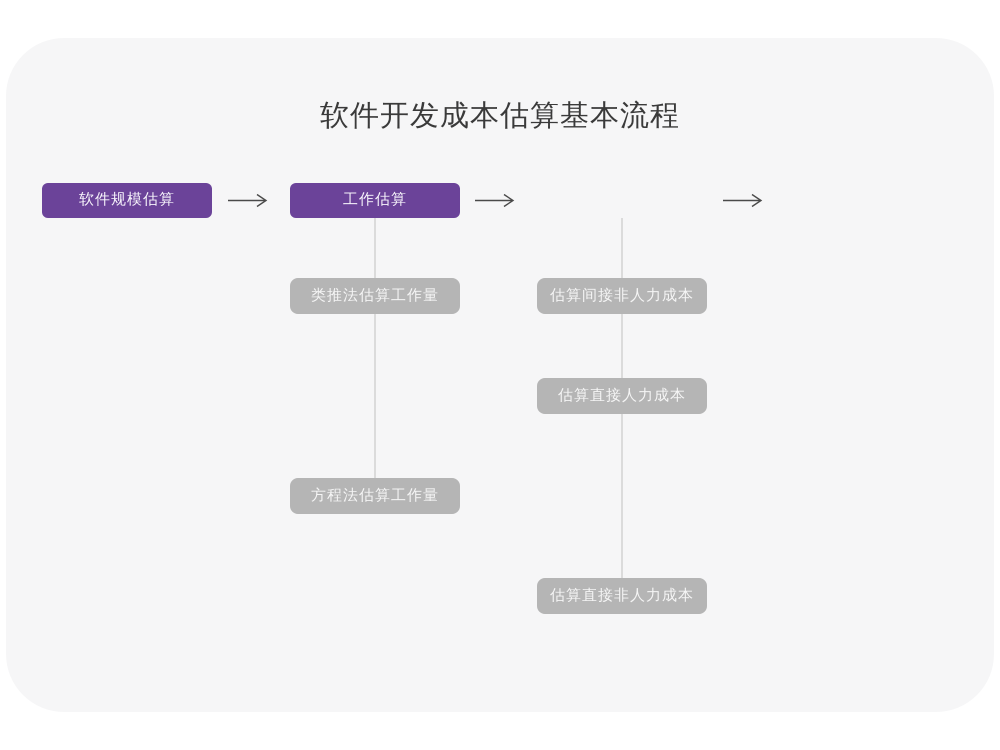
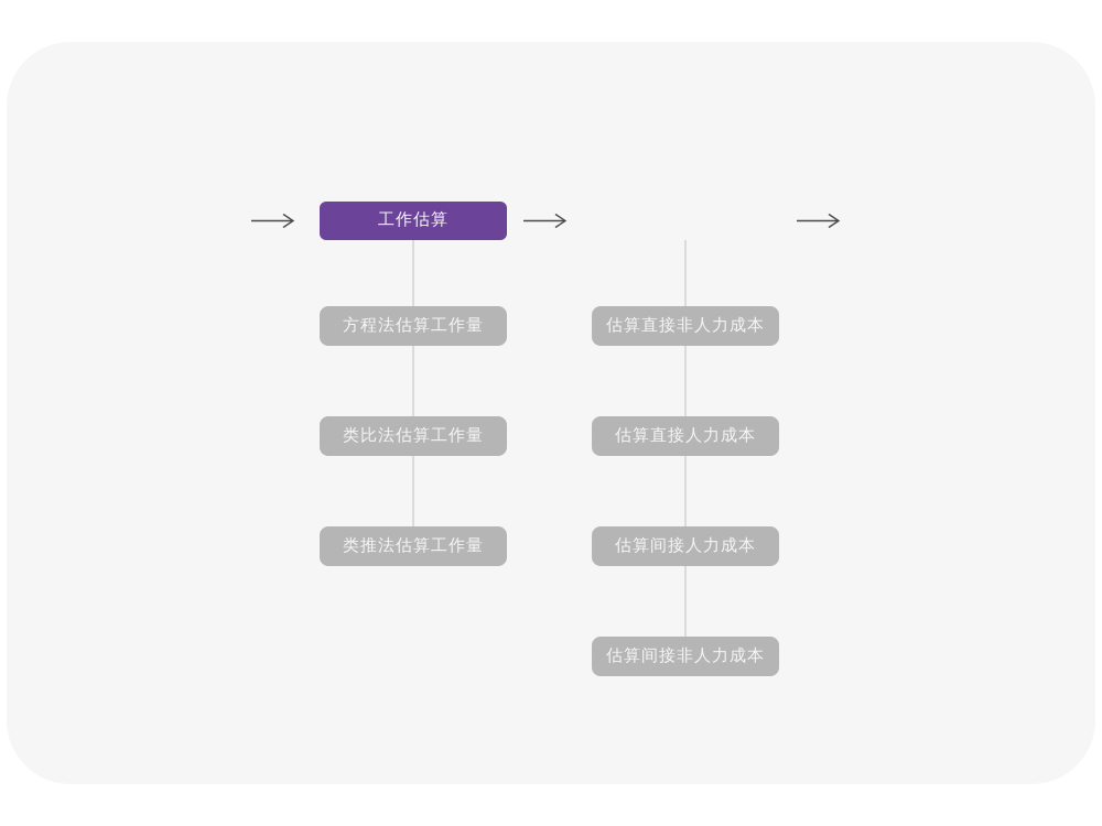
- 软件开发成本估算基本流程
- 软件规模估算
  工作估算
- 类推法估算工作量
+ 方程法估算工作量
+ 类比法估算工作量
- 方程法估算工作量
+ 类推法估算工作量
- 估算间接非人力成本
+ 估算直接非人力成本
  估算直接人力成本
+ 估算间接人力成本
- 估算直接非人力成本
+ 估算间接非人力成本
